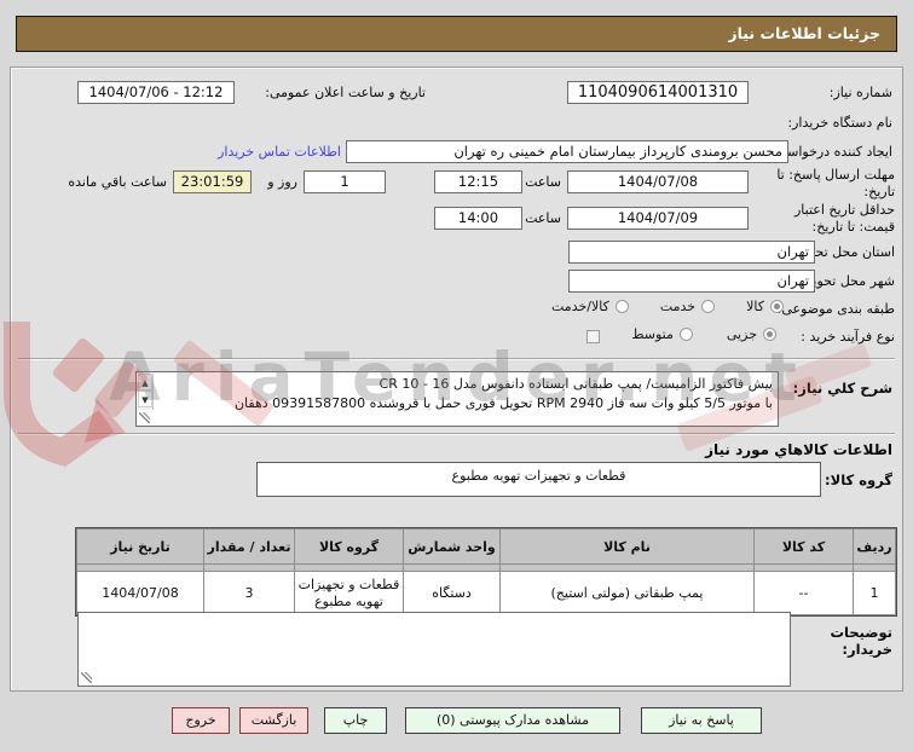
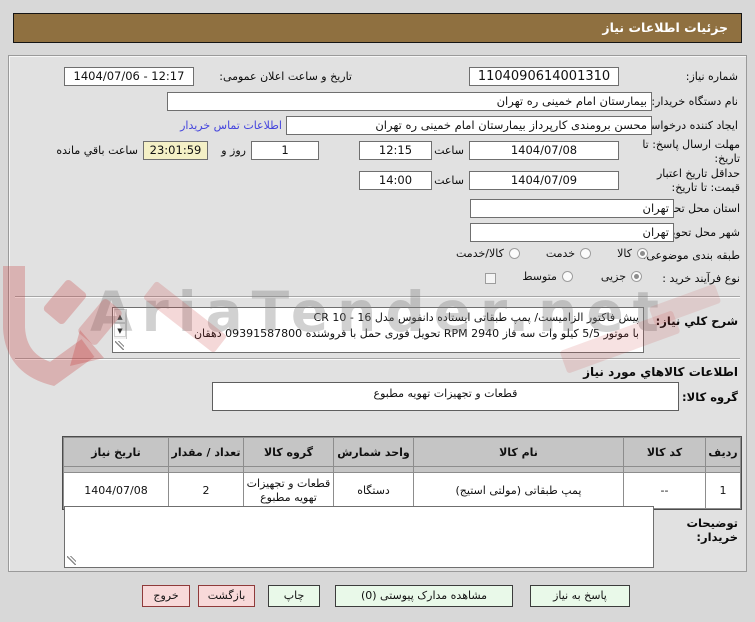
  جزئیات اطلاعات نیاز
  شماره نیاز:
  1104090614001310
  تاریخ و ساعت اعلان عمومی:
- 1404/07/06 - 12:12
+ 1404/07/06 - 12:17
  نام دستگاه خریدار:
+ بیمارستان امام خمینی ره تهران
  ایجاد کننده درخواس
  محسن برومندی کارپرداز بیمارستان امام خمینی ره تهران
  اطلاعات تماس خریدار
  مهلت ارسال پاسخ: تا تاریخ:
  1404/07/08
  ساعت
  12:15
  1
  روز و
  23:01:59
  ساعت باقي مانده
  حداقل تاریخ اعتبار قیمت: تا تاریخ:
  1404/07/09
  ساعت
  14:00
  استان محل تح
  تهران
  شهر محل تحو
  تهران
  طبقه بندی موضوعی
  کالا
  خدمت
  کالا/خدمت
  نوع فرآیند خرید :
  جزیی
  متوسط
  شرح کلي نیاز:
  ▲
  ▼
  پیش فاکتور الزامیست/ پمپ طبقاتی ایستاده دانفوس مدل CR 10 - 16
  با موتور 5/5 کیلو وات سه فاز RPM 2940 تحویل فوری حمل با فروشنده 09391587800 دهقان
  اطلاعات کالاهاي مورد نیاز
  گروه کالا:
  قطعات و تجهیزات تهویه مطبوع
  ردیف	کد کالا	نام کالا	واحد شمارش	گروه کالا	تعداد / مقدار	تاریخ نیاز
- 1	--	پمپ طبقاتی (مولتی استیج)	دستگاه	قطعات و تجهیزات تهویه مطبوع	3	1404/07/08
+ 1	--	پمپ طبقاتی (مولتی استیج)	دستگاه	قطعات و تجهیزات تهویه مطبوع	2	1404/07/08
  توضیحات خریدار:
  پاسخ به نیاز
  مشاهده مدارک پیوستی (0)
  چاپ
  بازگشت
  خروج
  AriaTender.net
